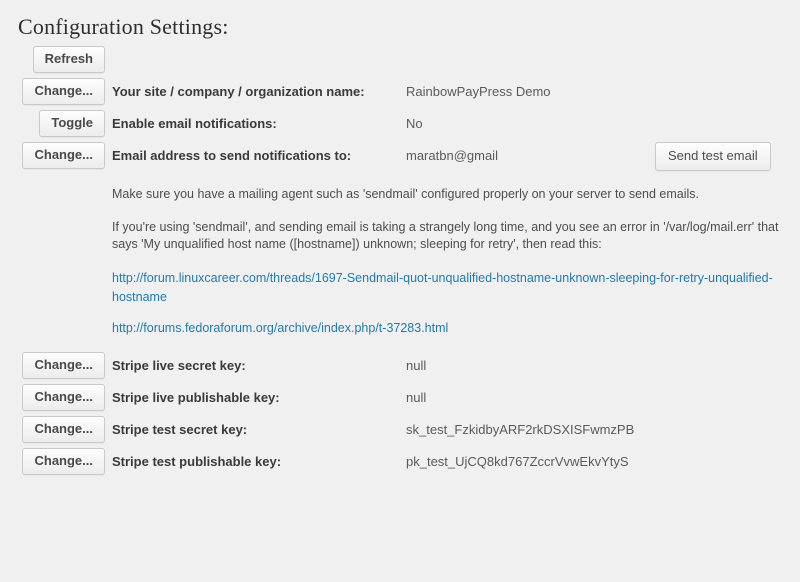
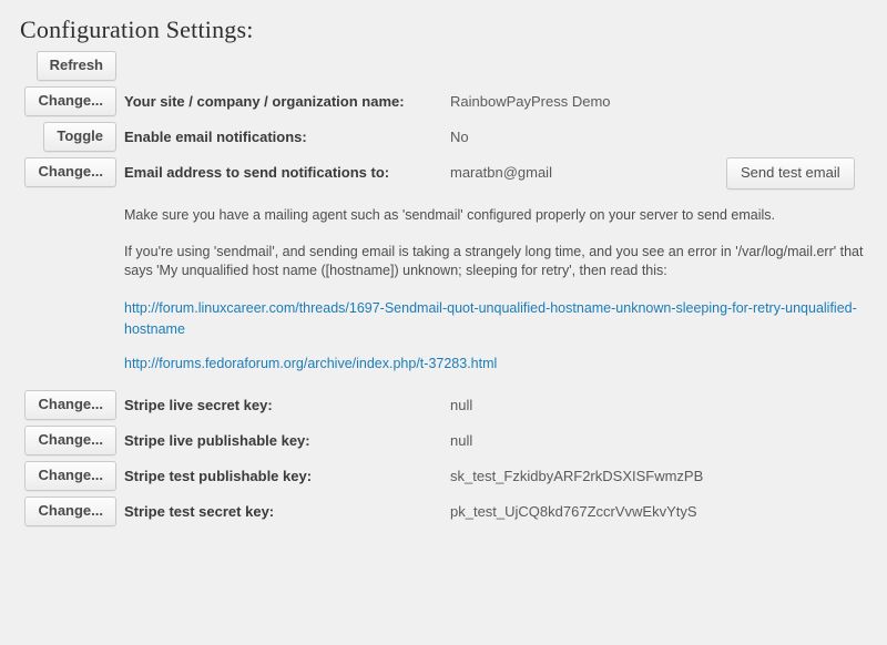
  Configuration Settings:
  Refresh
  Change...
  Your site / company / organization name:
  RainbowPayPress Demo
  Toggle
  Enable email notifications:
  No
  Change...
  Email address to send notifications to:
  maratbn@gmail
  Send test email
  Make sure you have a mailing agent such as 'sendmail' configured properly on your server to send emails.
  If you're using 'sendmail', and sending email is taking a strangely long time, and you see an error in '/var/log/mail.err' that says 'My unqualified host name ([hostname]) unknown; sleeping for retry', then read this:
  http://forum.linuxcareer.com/threads/1697-Sendmail-quot-unqualified-hostname-unknown-sleeping-for-retry-unqualified-hostname
  http://forums.fedoraforum.org/archive/index.php/t-37283.html
  Change...
  Stripe live secret key:
  null
  Change...
  Stripe live publishable key:
  null
  Change...
- Stripe test secret key:
+ Stripe test publishable key:
  sk_test_FzkidbyARF2rkDSXISFwmzPB
  Change...
- Stripe test publishable key:
+ Stripe test secret key:
  pk_test_UjCQ8kd767ZccrVvwEkvYtyS
